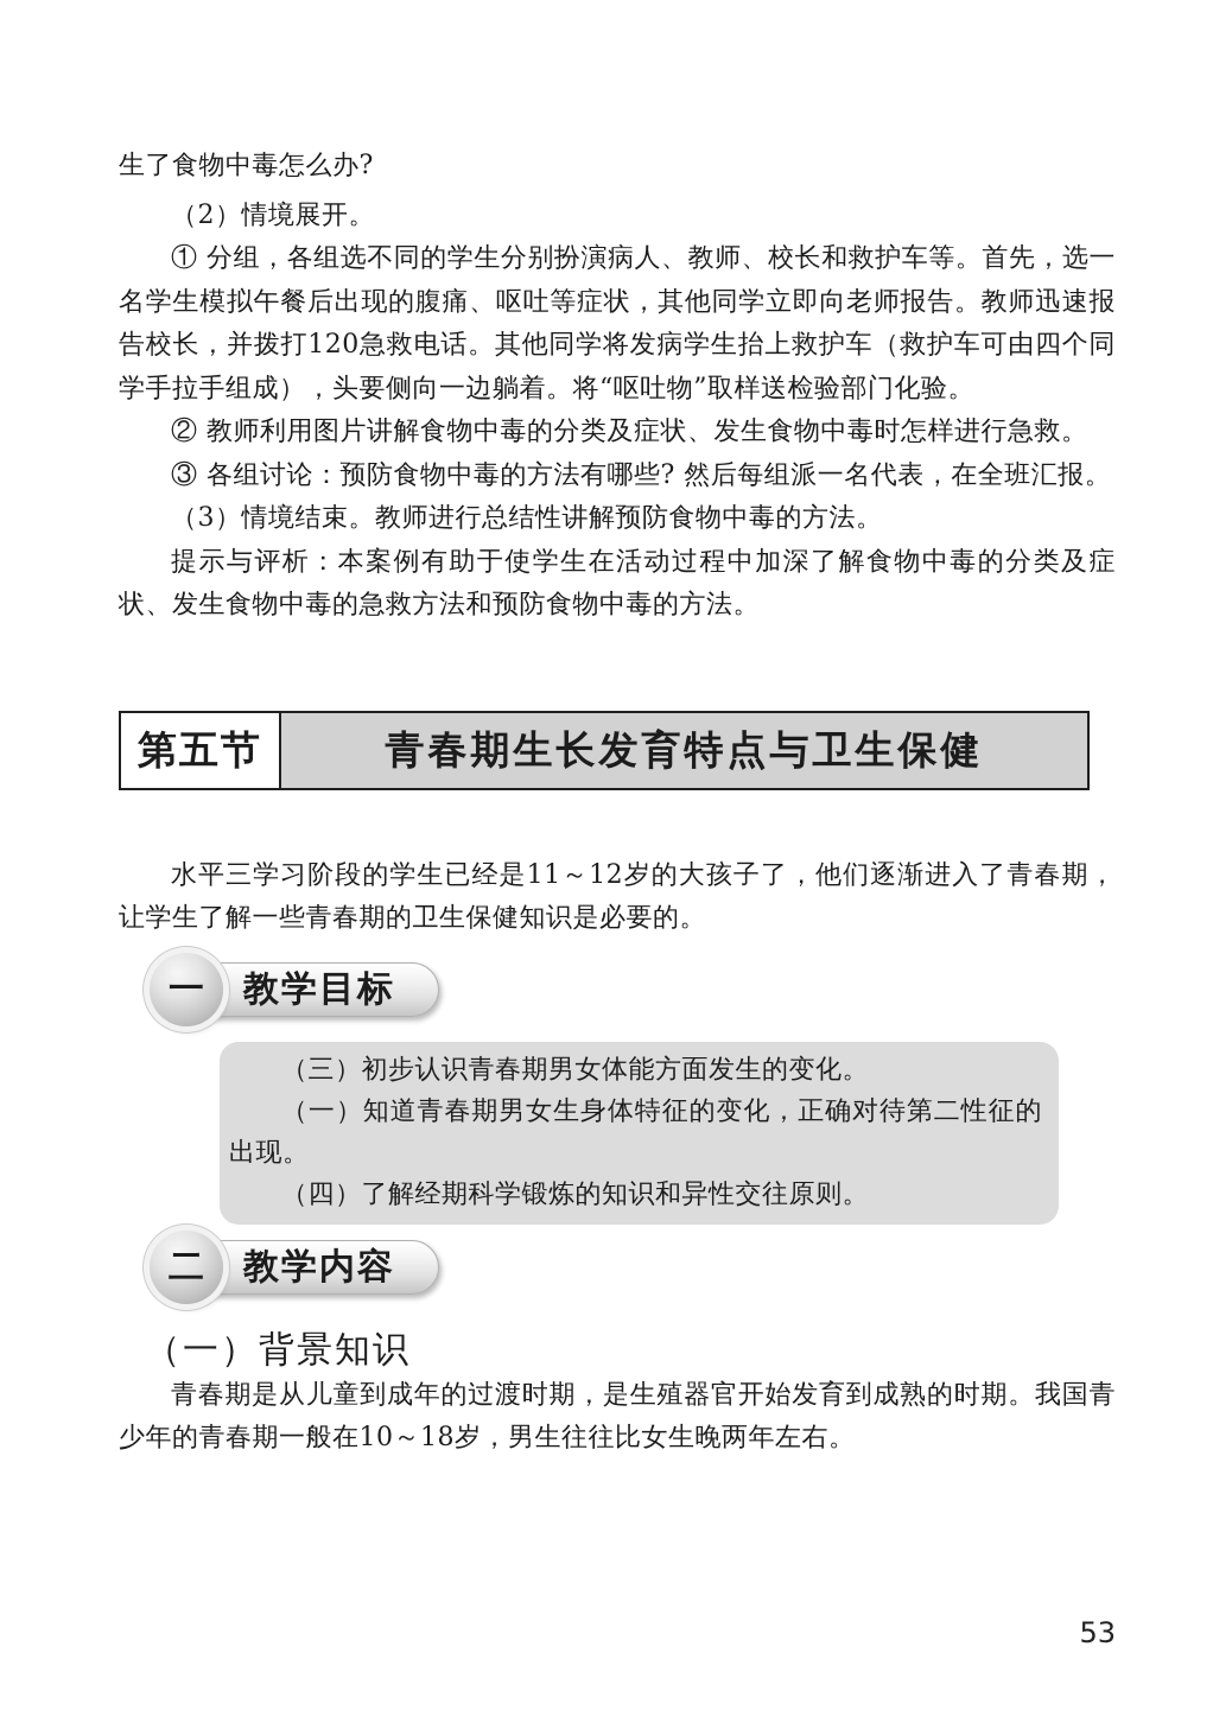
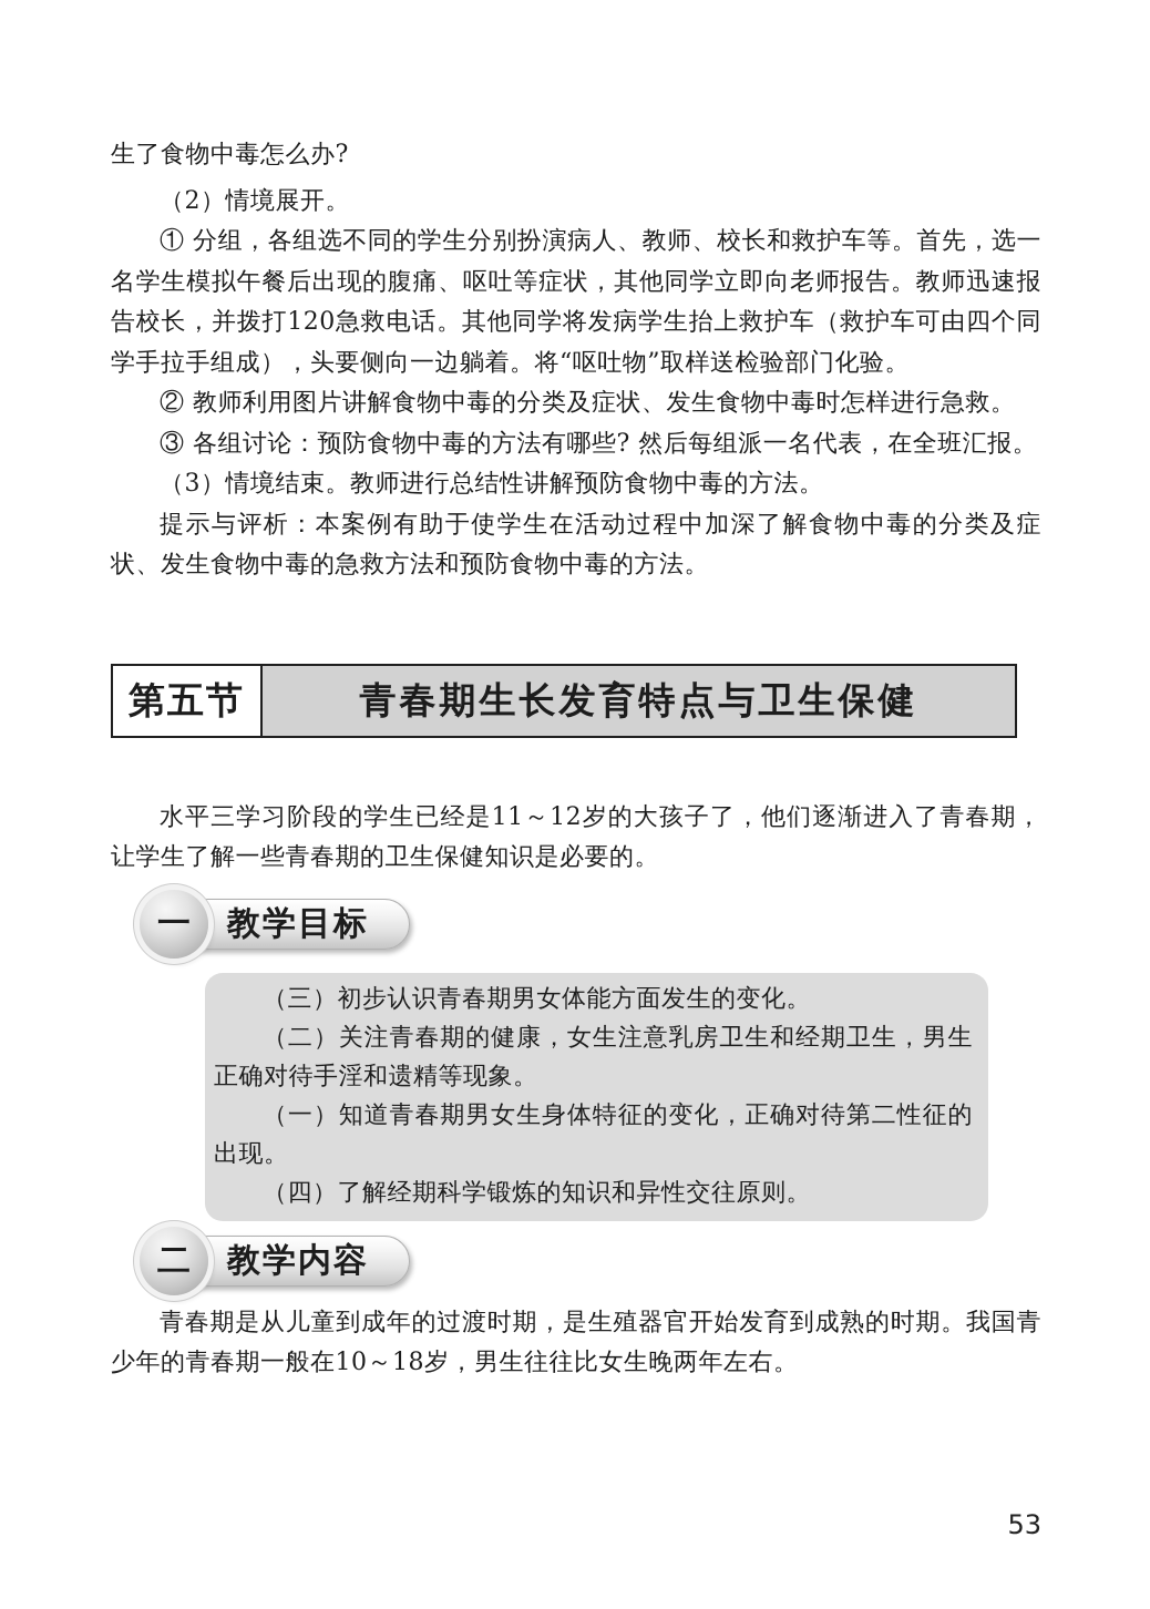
  生了食物中毒怎么办?
  （2）情境展开。
  ① 分组，各组选不同的学生分别扮演病人、教师、校长和救护车等。首先，选一名学生模拟午餐后出现的腹痛、呕吐等症状，其他同学立即向老师报告。教师迅速报告校长，并拨打120急救电话。其他同学将发病学生抬上救护车（救护车可由四个同学手拉手组成），头要侧向一边躺着。将“呕吐物”取样送检验部门化验。
  ② 教师利用图片讲解食物中毒的分类及症状、发生食物中毒时怎样进行急救。
  ③ 各组讨论：预防食物中毒的方法有哪些? 然后每组派一名代表，在全班汇报。
  （3）情境结束。教师进行总结性讲解预防食物中毒的方法。
  提示与评析：本案例有助于使学生在活动过程中加深了解食物中毒的分类及症状、发生食物中毒的急救方法和预防食物中毒的方法。
  第五节
  青春期生长发育特点与卫生保健
  水平三学习阶段的学生已经是11～12岁的大孩子了，他们逐渐进入了青春期，让学生了解一些青春期的卫生保健知识是必要的。
  教学目标
  一
  （三）初步认识青春期男女体能方面发生的变化。
+ （二）关注青春期的健康，女生注意乳房卫生和经期卫生，男生正确对待手淫和遗精等现象。
  （一）知道青春期男女生身体特征的变化，正确对待第二性征的出现。
  （四）了解经期科学锻炼的知识和异性交往原则。
  教学内容
  二
- （一）背景知识
  青春期是从儿童到成年的过渡时期，是生殖器官开始发育到成熟的时期。我国青少年的青春期一般在10～18岁，男生往往比女生晚两年左右。
  53
